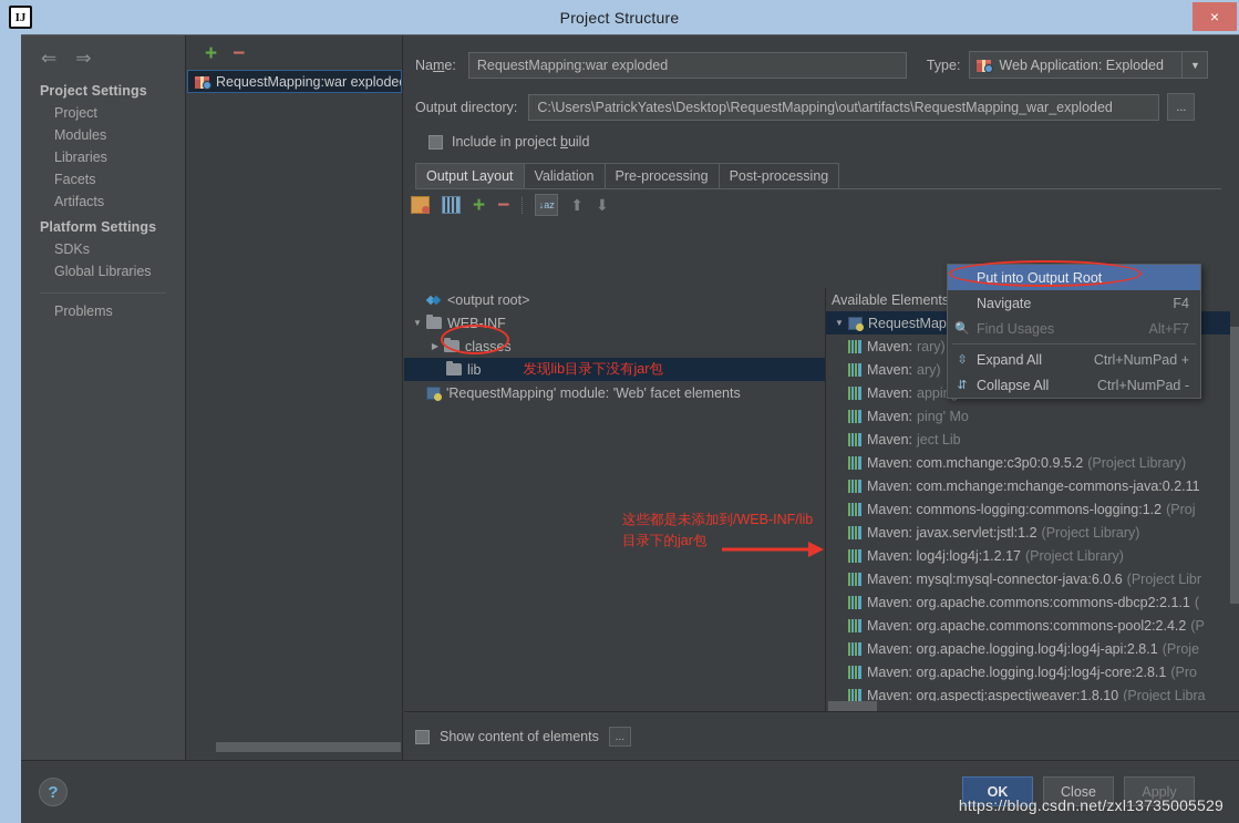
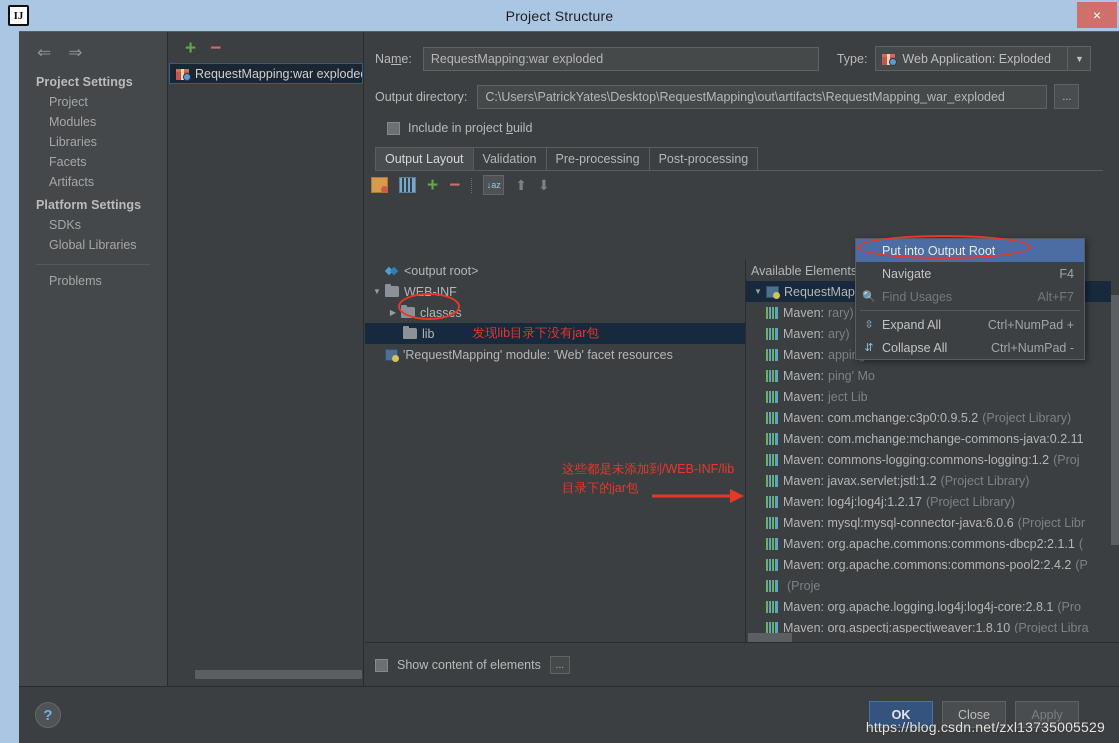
  IJ
  Project Structure
  ×
  ⇐
  ⇒
  Project Settings
  Project
  Modules
  Libraries
  Facets
  Artifacts
  Platform Settings
  SDKs
  Global Libraries
  Problems
  +
  −
  RequestMapping:war explode
  Name:
  RequestMapping:war exploded
  Type:
  Web Application: Exploded
  ▼
  Output directory:
  C:\Users\PatrickYates\Desktop\RequestMapping\out\artifacts\RequestMapping_war_exploded
  ...
  Include in project build
  Output Layout
  Validation
  Pre-processing
  Post-processing
  +
  −
  ↓az
  ⬆
  ⬇
  <output root>
  ▼
  WEB-INF
  ▶
  classes
  lib
  发现lib目录下没有jar包
- 'RequestMapping' module: 'Web' facet elements
+ 'RequestMapping' module: 'Web' facet resources
  这些都是未添加到/WEB-INF/lib
  目录下的jar包
  Available Elements
  ▼
  RequestMap
  Maven:
  rary)
  Maven:
  ary)
  Maven:
  Maven:
  ping' Mo
  Maven:
  ject Lib
  Maven: com.mchange:c3p0:0.9.5.2
  (Project Library)
  Maven: com.mchange:mchange-commons-java:0.2.11
  Maven: commons-logging:commons-logging:1.2
  (Proj
  Maven: javax.servlet:jstl:1.2
  (Project Library)
  Maven: log4j:log4j:1.2.17
  (Project Library)
  Maven: mysql:mysql-connector-java:6.0.6
  (Project Libr
  Maven: org.apache.commons:commons-dbcp2:2.1.1
  (
  Maven: org.apache.commons:commons-pool2:2.4.2
  (P
- Maven: org.apache.logging.log4j:log4j-api:2.8.1
  (Proje
  Maven: org.apache.logging.log4j:log4j-core:2.8.1
  (Pro
  Maven: org.aspectj:aspectjweaver:1.8.10
  (Project Libra
  Show content of elements
  ...
  Put into Output Root
  Navigate
  F4
  🔍
  Find Usages
  Alt+F7
  ⇳
  Expand All
  Ctrl+NumPad +
  ⇵
  Collapse All
  Ctrl+NumPad -
  ?
  OK
  Close
  Apply
  https://blog.csdn.net/zxl13735005529
